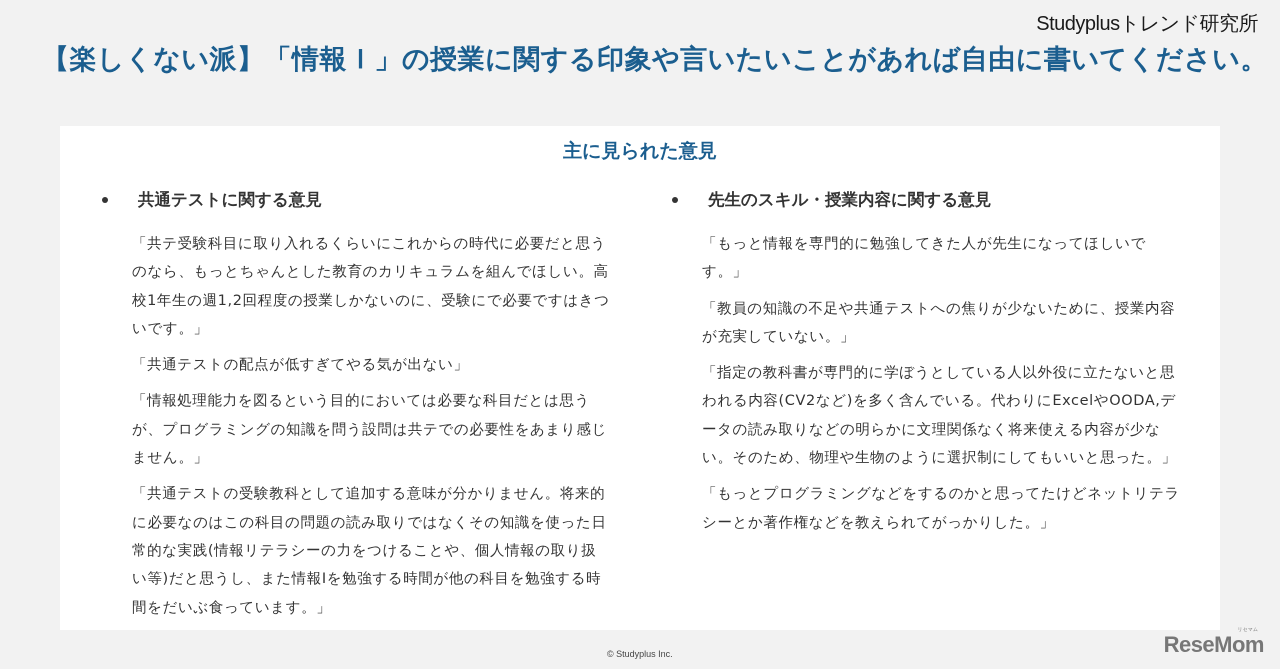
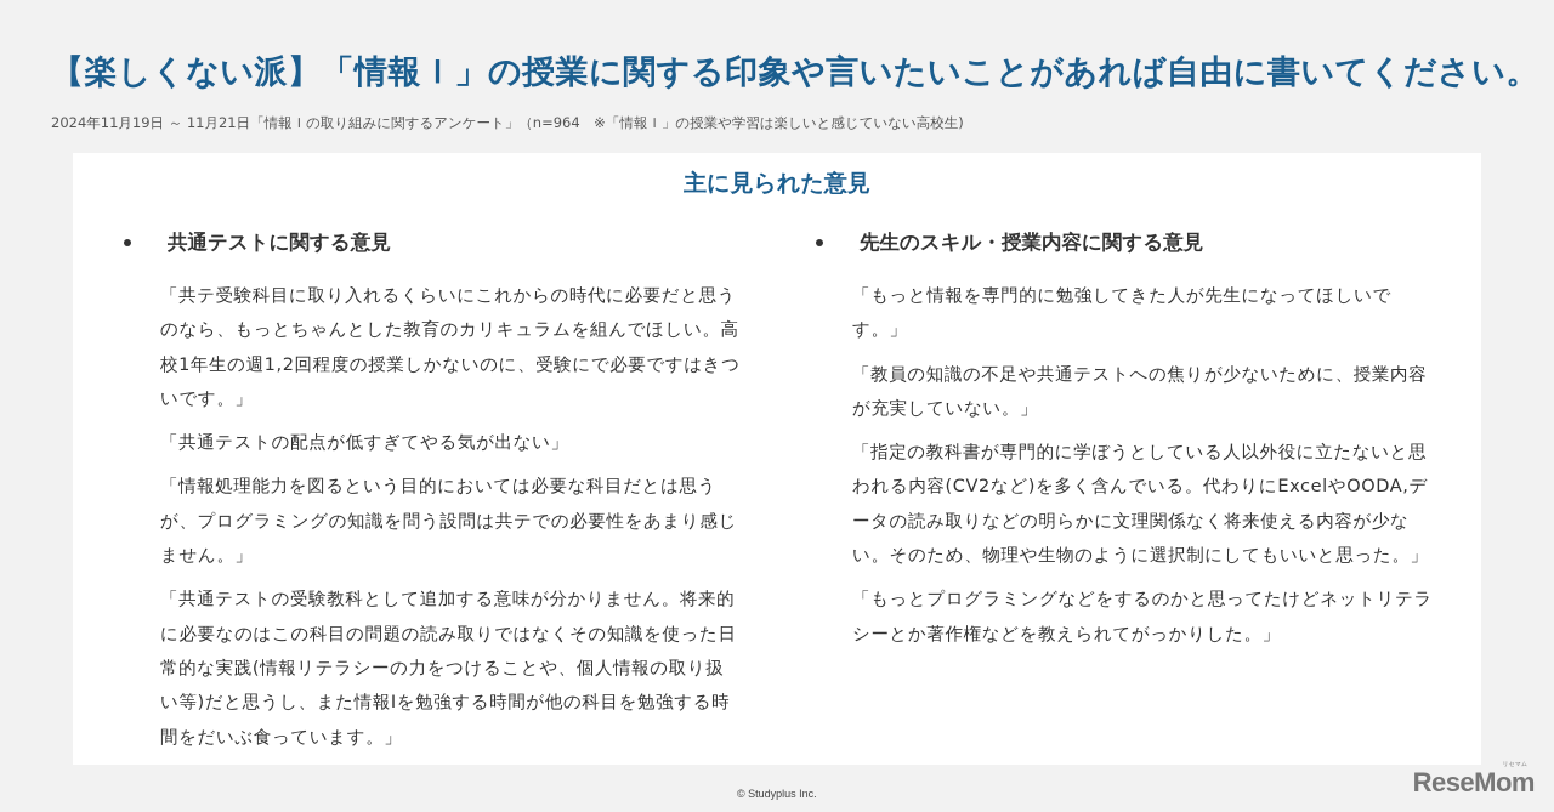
- Studyplusトレンド研究所
  【楽しくない派】「情報Ｉ」の授業に関する印象や言いたいことがあれば自由に書いてください。
+ 2024年11月19日 ～ 11月21日「情報Ｉの取り組みに関するアンケート」（n=964 ※「情報Ｉ」の授業や学習は楽しいと感じていない高校生)
  主に見られた意見
  共通テストに関する意見
  「共テ受験科目に取り入れるくらいにこれからの時代に必要だと思うのなら、もっとちゃんとした教育のカリキュラムを組んでほしい。高校1年生の週1,2回程度の授業しかないのに、受験にで必要ですはきついです。」
  「共通テストの配点が低すぎてやる気が出ない」
  「情報処理能力を図るという目的においては必要な科目だとは思うが、プログラミングの知識を問う設問は共テでの必要性をあまり感じません。」
  「共通テストの受験教科として追加する意味が分かりません。将来的に必要なのはこの科目の問題の読み取りではなくその知識を使った日常的な実践(情報リテラシーの力をつけることや、個人情報の取り扱い等)だと思うし、また情報Iを勉強する時間が他の科目を勉強する時間をだいぶ食っています。」
  先生のスキル・授業内容に関する意見
  「もっと情報を専門的に勉強してきた人が先生になってほしいです。」
  「教員の知識の不足や共通テストへの焦りが少ないために、授業内容が充実していない。」
  「指定の教科書が専門的に学ぼうとしている人以外役に立たないと思われる内容(CV2など)を多く含んでいる。代わりにExcelやOODA,データの読み取りなどの明らかに文理関係なく将来使える内容が少ない。そのため、物理や生物のように選択制にしてもいいと思った。」
  「もっとプログラミングなどをするのかと思ってたけどネットリテラシーとか著作権などを教えられてがっかりした。」
  © Studyplus Inc.
  ReseMom
